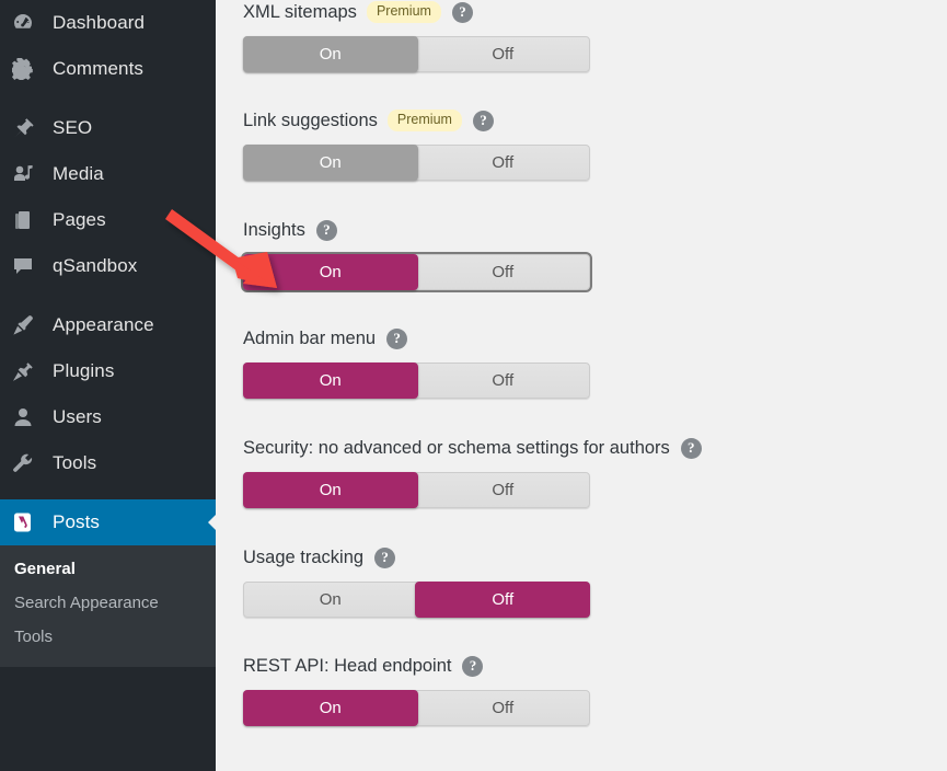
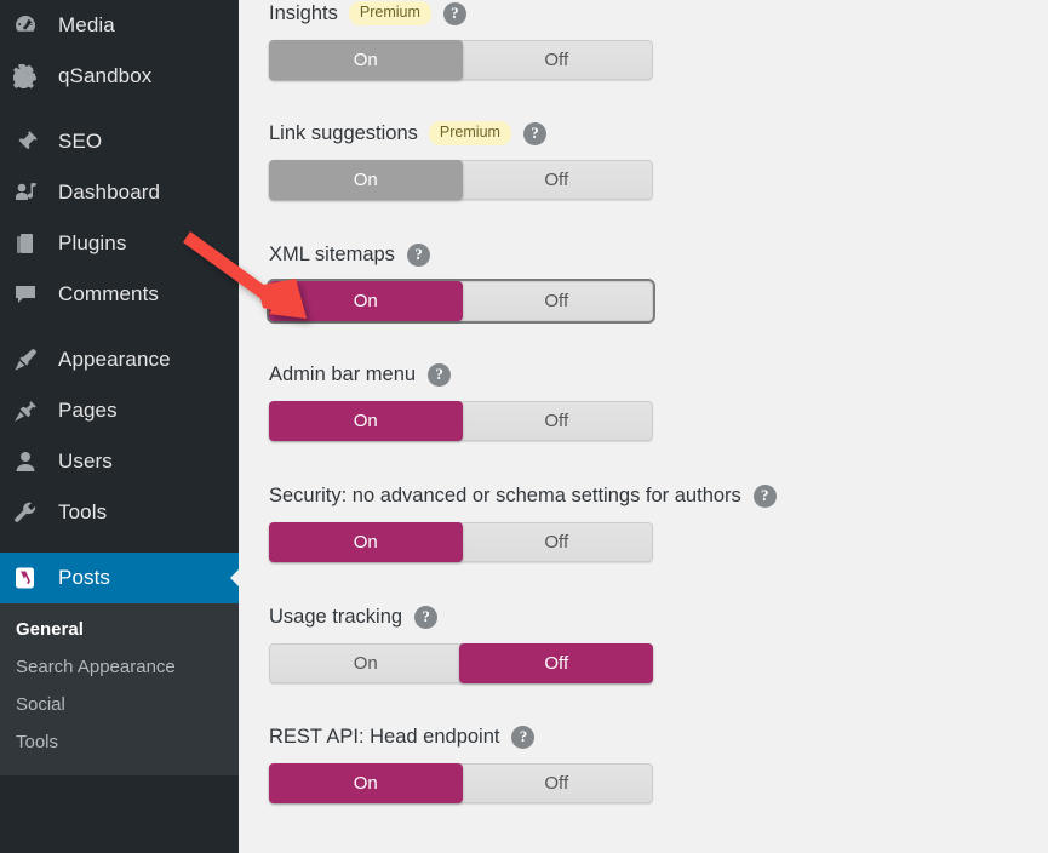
- Dashboard
+ Media
- Comments
+ qSandbox
  SEO
- Media
+ Dashboard
- Pages
+ Plugins
- qSandbox
+ Comments
  Appearance
- Plugins
+ Pages
  Users
  Tools
  Posts
  General
  Search Appearance
+ Social
  Tools
- XML sitemaps
+ Insights
  Premium
  ?
  On
  Off
  Link suggestions
  Premium
  ?
  On
  Off
- Insights
+ XML sitemaps
  ?
  On
  Off
  Admin bar menu
  ?
  On
  Off
  Security: no advanced or schema settings for authors
  ?
  On
  Off
  Usage tracking
  ?
  On
  Off
  REST API: Head endpoint
  ?
  On
  Off
